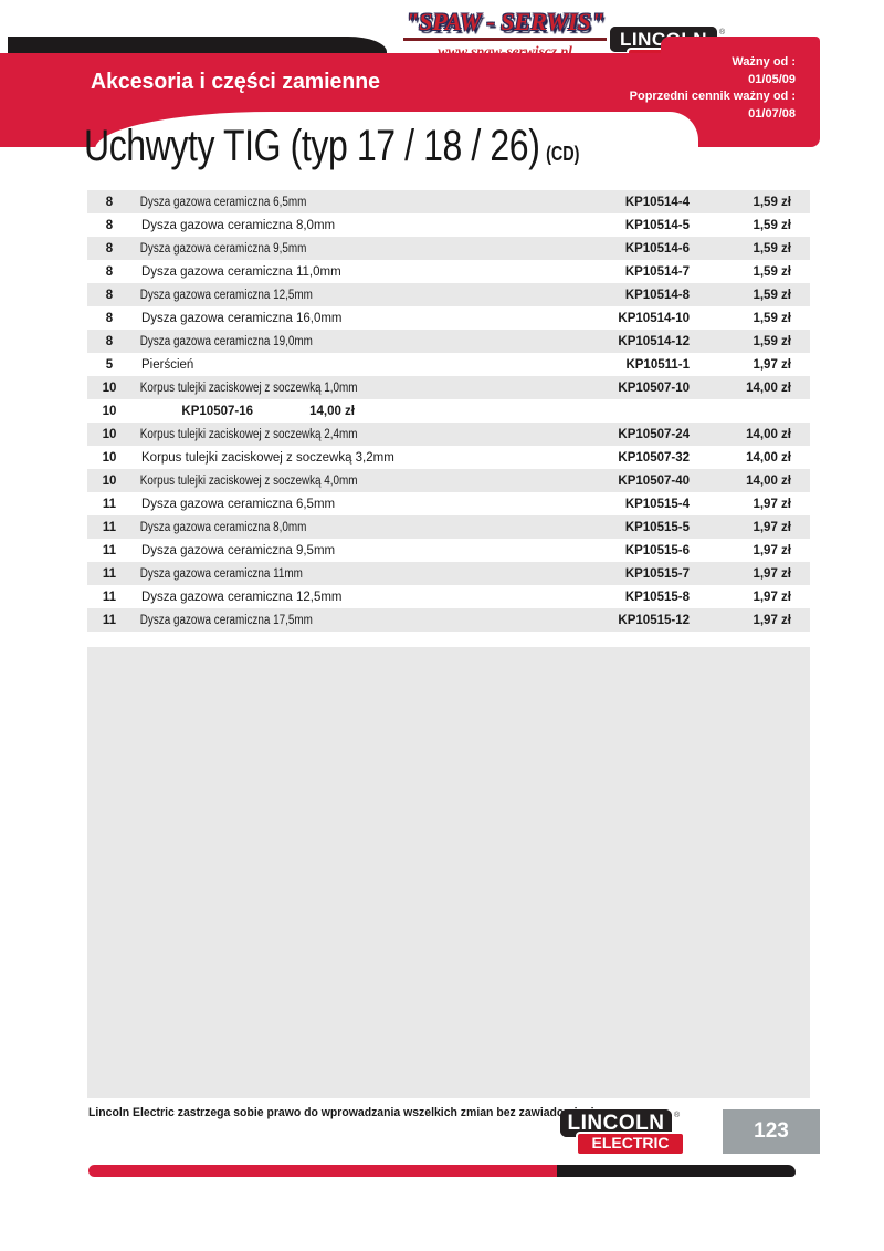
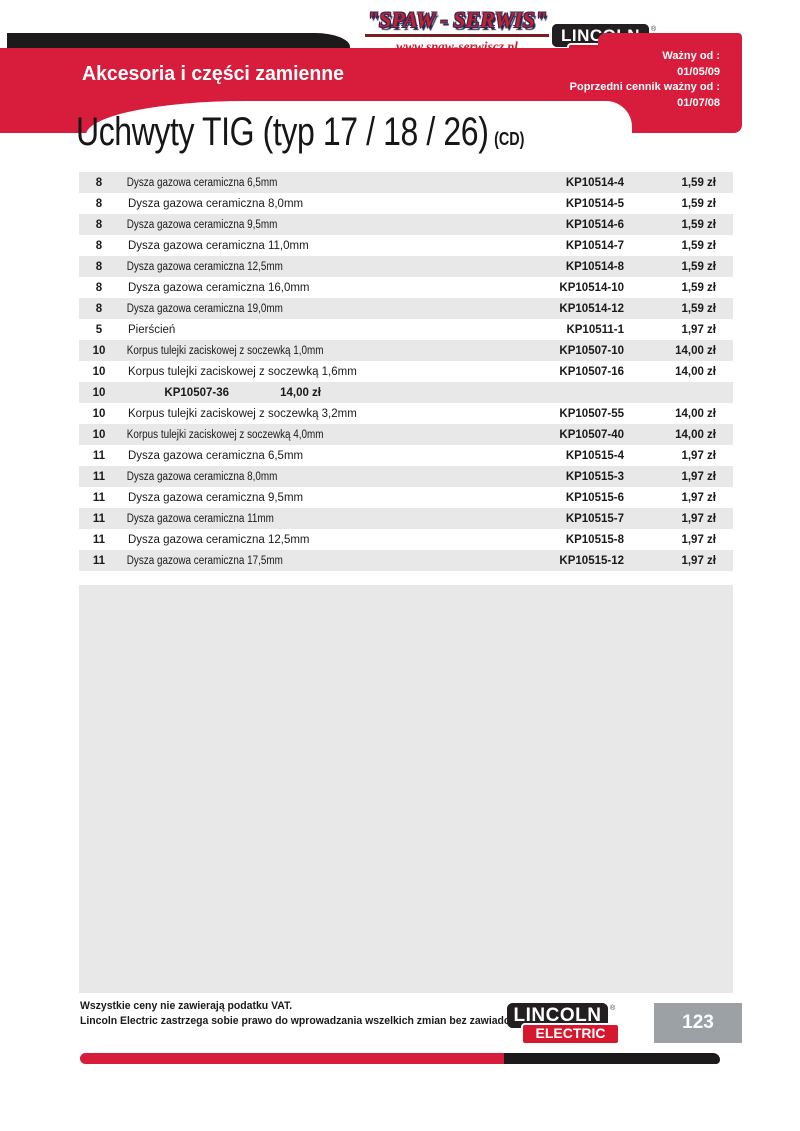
  "SPAW - SERWIS"
  www.spaw-serwiscz.pl
  Akcesoria i części zamienne
  Ważny od :
  01/05/09
  Poprzedni cennik ważny od :
  01/07/08
  Uchwyty TIG (typ 17 / 18 / 26) (CD)
  8
  Dysza gazowa ceramiczna 6,5mm
  KP10514-4
  1,59 zł
  8
  Dysza gazowa ceramiczna 8,0mm
  KP10514-5
  1,59 zł
  8
  Dysza gazowa ceramiczna 9,5mm
  KP10514-6
  1,59 zł
  8
  Dysza gazowa ceramiczna 11,0mm
  KP10514-7
  1,59 zł
  8
  Dysza gazowa ceramiczna 12,5mm
  KP10514-8
  1,59 zł
  8
  Dysza gazowa ceramiczna 16,0mm
  KP10514-10
  1,59 zł
  8
  Dysza gazowa ceramiczna 19,0mm
  KP10514-12
  1,59 zł
  5
  Pierścień
  KP10511-1
  1,97 zł
  10
  Korpus tulejki zaciskowej z soczewką 1,0mm
  KP10507-10
  14,00 zł
  10
+ Korpus tulejki zaciskowej z soczewką 1,6mm
  KP10507-16
  14,00 zł
  10
- Korpus tulejki zaciskowej z soczewką 2,4mm
- KP10507-24
+ KP10507-36
  14,00 zł
  10
  Korpus tulejki zaciskowej z soczewką 3,2mm
- KP10507-32
+ KP10507-55
  14,00 zł
  10
  Korpus tulejki zaciskowej z soczewką 4,0mm
  KP10507-40
  14,00 zł
  11
  Dysza gazowa ceramiczna 6,5mm
  KP10515-4
  1,97 zł
  11
  Dysza gazowa ceramiczna 8,0mm
- KP10515-5
+ KP10515-3
  1,97 zł
  11
  Dysza gazowa ceramiczna 9,5mm
  KP10515-6
  1,97 zł
  11
  Dysza gazowa ceramiczna 11mm
  KP10515-7
  1,97 zł
  11
  Dysza gazowa ceramiczna 12,5mm
  KP10515-8
  1,97 zł
  11
  Dysza gazowa ceramiczna 17,5mm
  KP10515-12
  1,97 zł
+ Wszystkie ceny nie zawierają podatku VAT.
  Lincoln Electric zastrzega sobie prawo do wprowadzania wszelkich zmian bez zawiad
  LINCOLN
  ELECTRIC
  123
